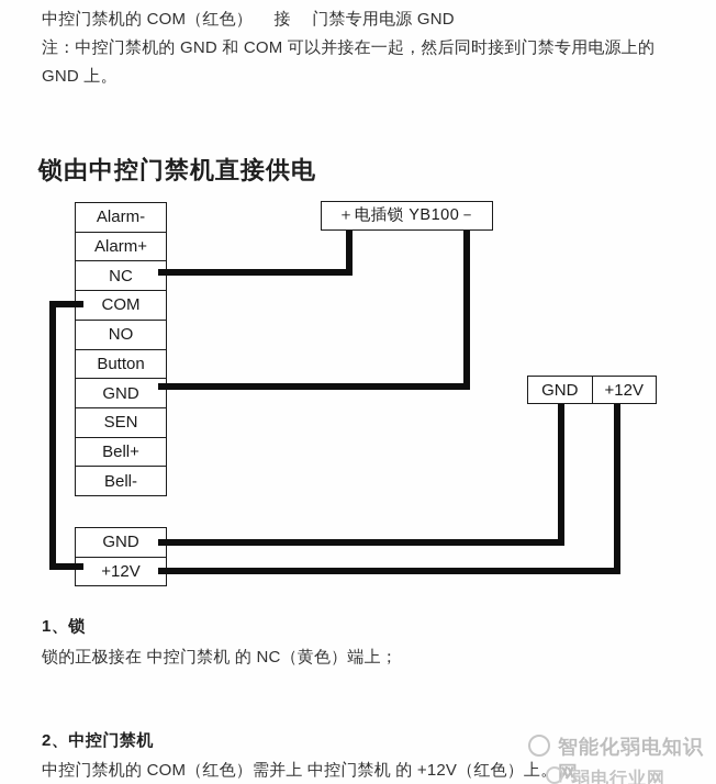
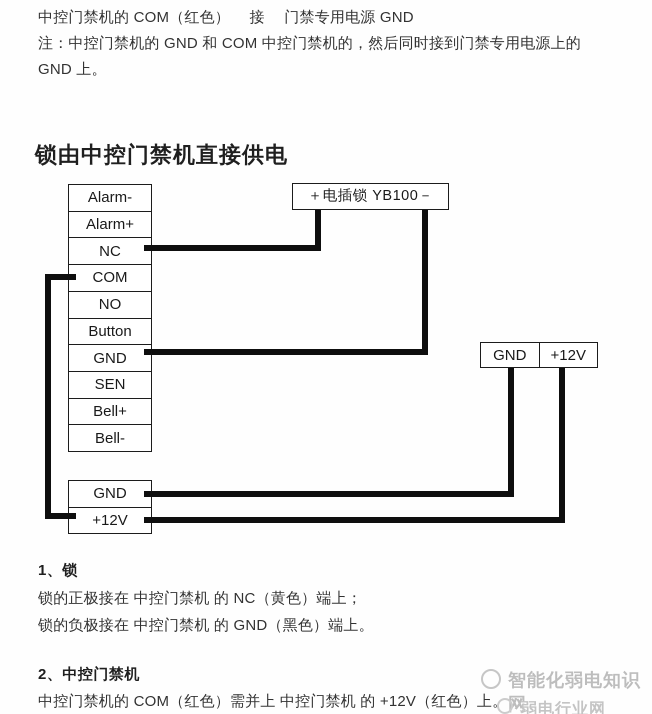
  中控门禁机的 COM（红色） 接 门禁专用电源 GND
- 注：中控门禁机的 GND 和 COM 可以并接在一起，然后同时接到门禁专用电源上的
+ 注：中控门禁机的 GND 和 COM 中控门禁机的，然后同时接到门禁专用电源上的
  GND 上。
  锁由中控门禁机直接供电
  Alarm-
  Alarm+
  NC
  COM
  NO
  Button
  GND
  SEN
  Bell+
  Bell-
  ＋电插锁 YB100－
  GND
  +12V
  GND
  +12V
  1、锁
  锁的正极接在 中控门禁机 的 NC（黄色）端上；
+ 锁的负极接在 中控门禁机 的 GND（黑色）端上。
  2、中控门禁机
  中控门禁机的 COM（红色）需并上 中控门禁机 的 +12V（红色）上。
  智能化弱电知识网
  弱电行业网
